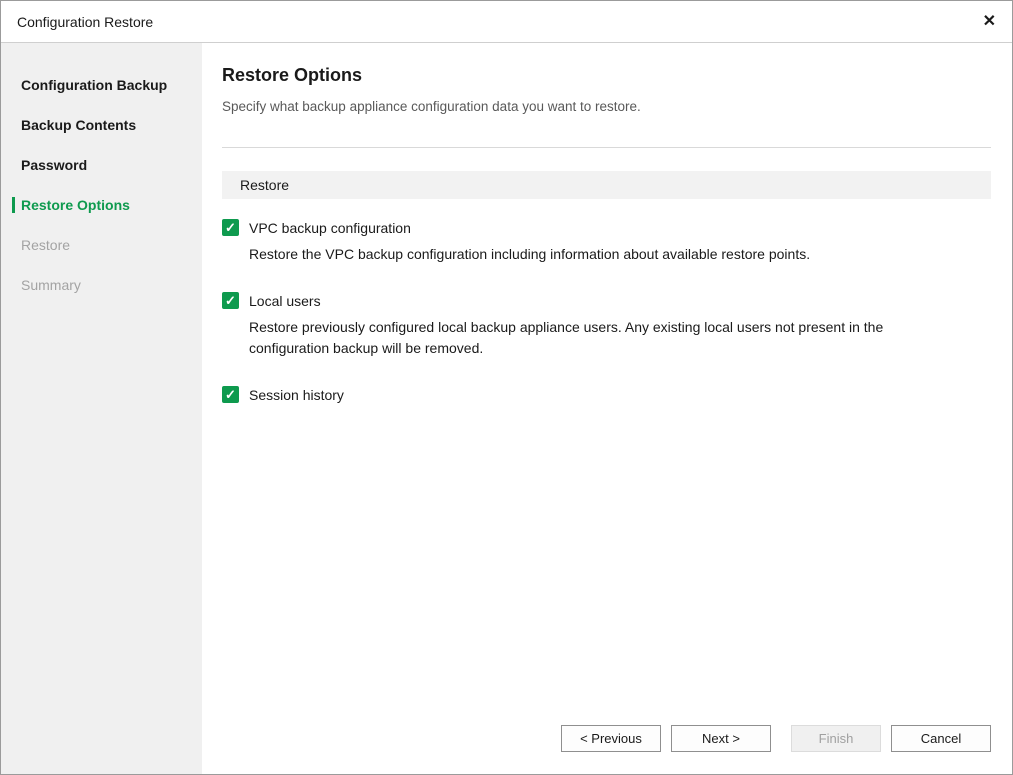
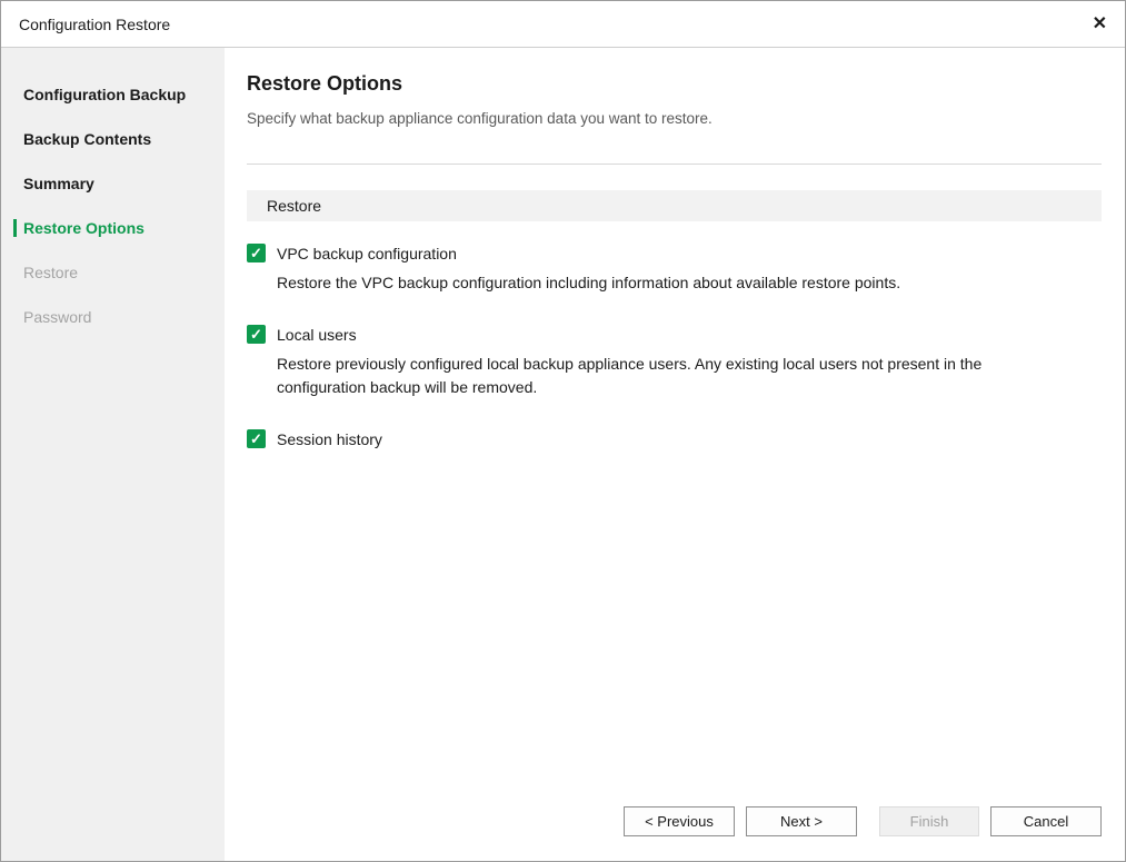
  Configuration Restore
  ✕
  Configuration Backup
  Backup Contents
- Password
+ Summary
  Restore Options
  Restore
- Summary
+ Password
  Restore Options
  Specify what backup appliance configuration data you want to restore.
  Restore
  ✓
  VPC backup configuration
  Restore the VPC backup configuration including information about available restore points.
  ✓
  Local users
  Restore previously configured local backup appliance users. Any existing local users not present in the configuration backup will be removed.
  ✓
  Session history
  < Previous
  Next >
  Finish
  Cancel
